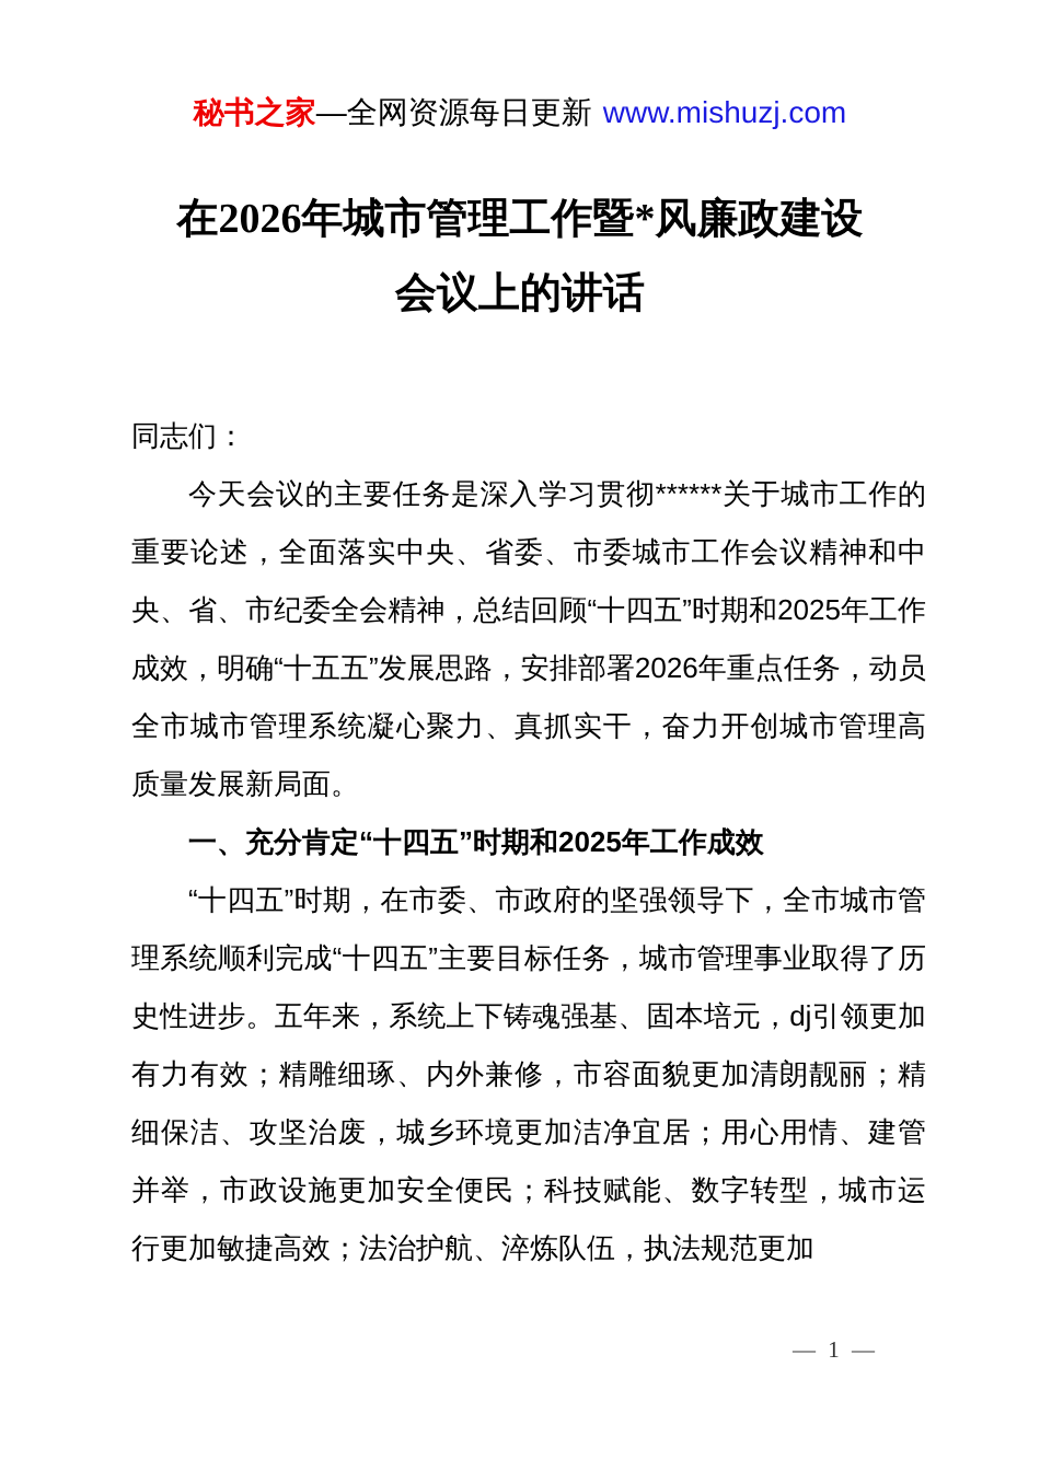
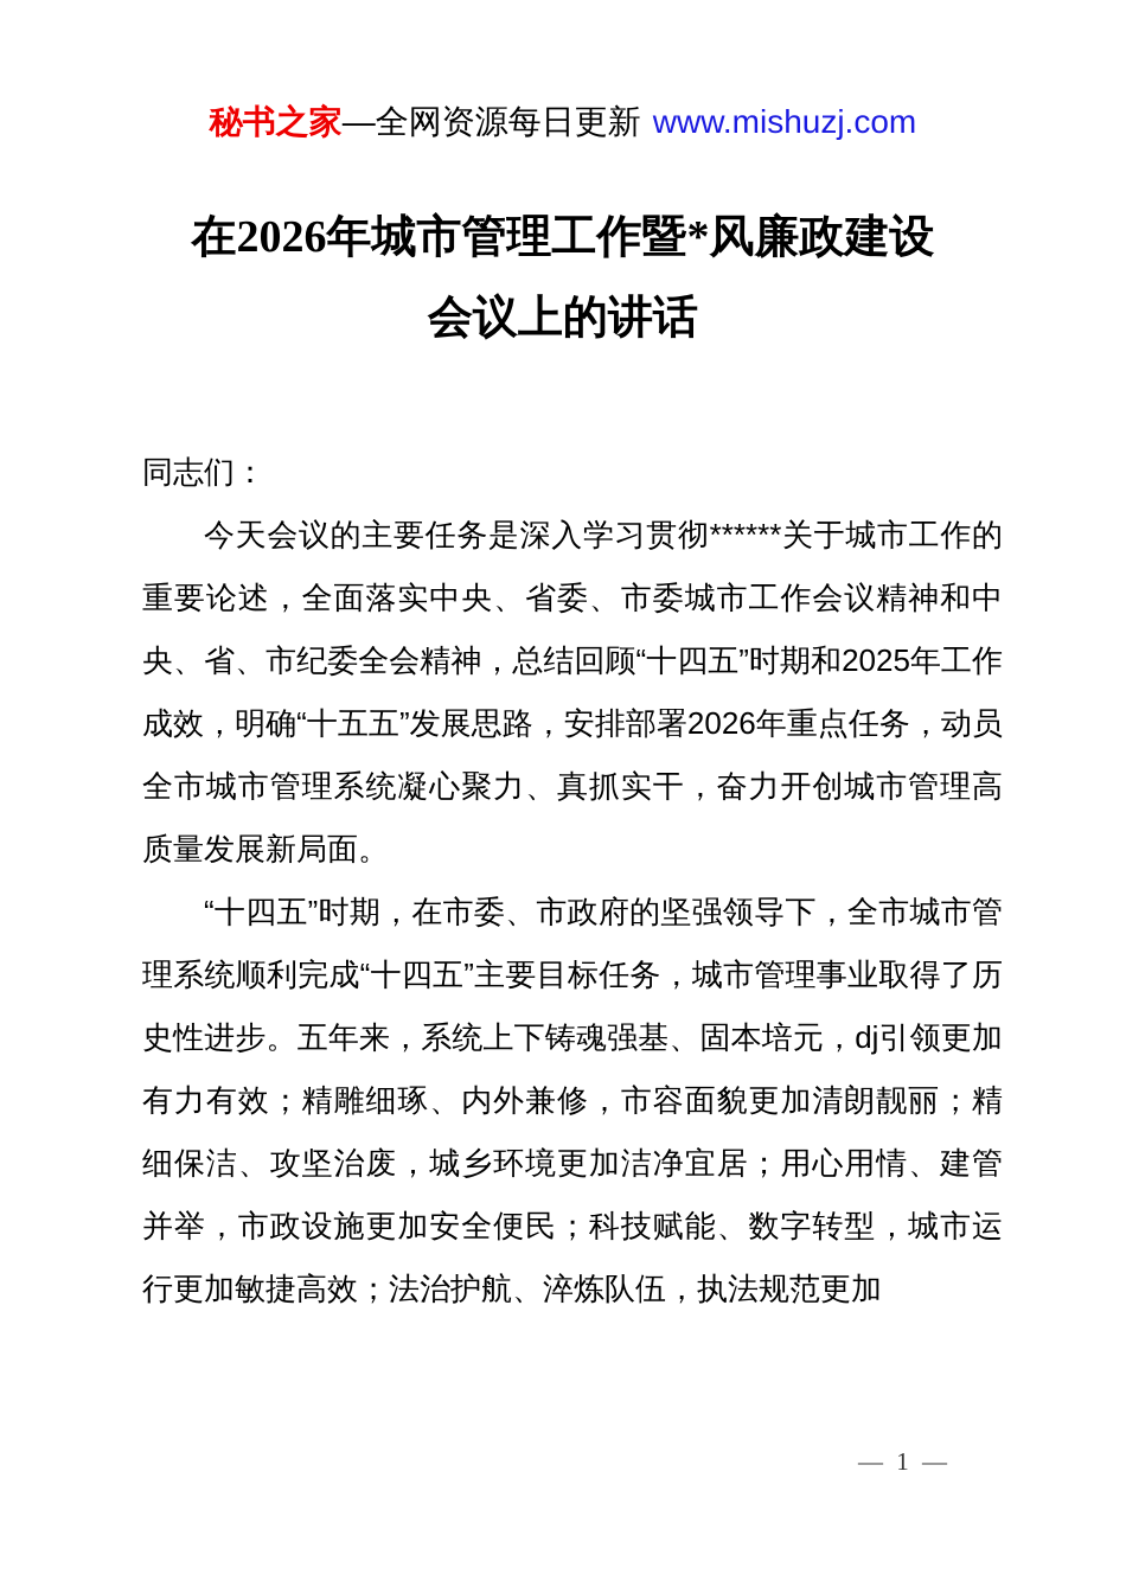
  秘书之家—全网资源每日更新 www.mishuzj.com
  在2026年城市管理工作暨*风廉政建设
  会议上的讲话
  同志们：
  今天会议的主要任务是深入学习贯彻******关于城市工作的重要论述，全面落实中央、省委、市委城市工作会议精神和中央、省、市纪委全会精神，总结回顾“十四五”时期和2025年工作成效，明确“十五五”发展思路，安排部署2026年重点任务，动员全市城市管理系统凝心聚力、真抓实干，奋力开创城市管理高质量发展新局面。
- 一、充分肯定“十四五”时期和2025年工作成效
  “十四五”时期，在市委、市政府的坚强领导下，全市城市管理系统顺利完成“十四五”主要目标任务，城市管理事业取得了历史性进步。五年来，系统上下铸魂强基、固本培元，dj引领更加有力有效；精雕细琢、内外兼修，市容面貌更加清朗靓丽；精细保洁、攻坚治废，城乡环境更加洁净宜居；用心用情、建管并举，市政设施更加安全便民；科技赋能、数字转型，城市运行更加敏捷高效；法治护航、淬炼队伍，执法规范更加
  — 1 —
